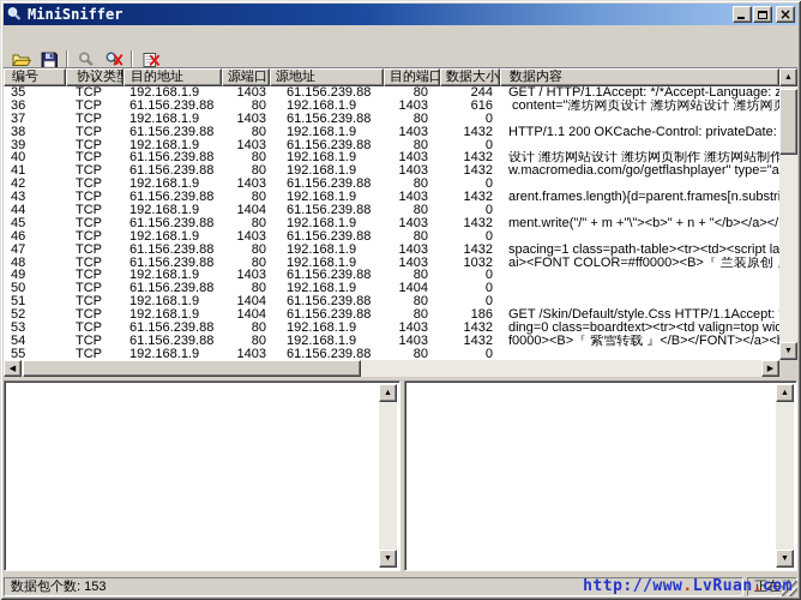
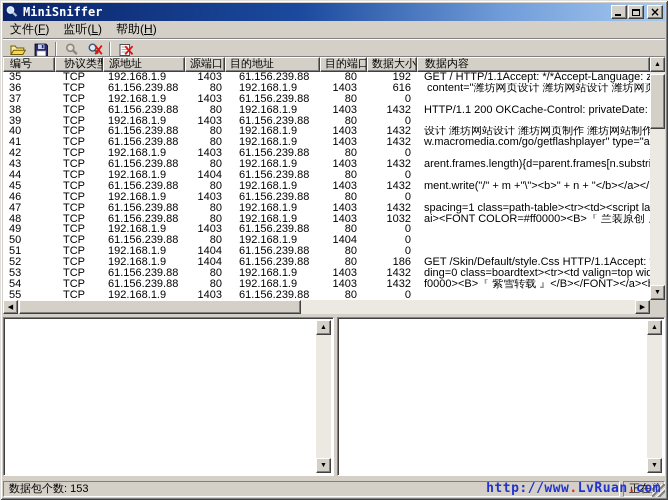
  MiniSniffer
  ×
+ 文件(F)
+ 监听(L)
+ 帮助(H)
  编号
  协议类
- 目的地址
+ 源地址
  源端口
- 源地址
+ 目的地址
  目的端口
  数据大小
  数据内容
  35
  TCP
  192.168.1.9
  1403
  61.156.239.88
  80
- 244
+ 192
  GET / HTTP/1.1Accept: */*Accept-Language:
  36
  TCP
  61.156.239.88
  80
  192.168.1.9
  1403
  616
  content="潍坊网页设计 潍坊网站设计 潍坊网
  37
  TCP
  192.168.1.9
  1403
  61.156.239.88
  80
  0
  38
  TCP
  61.156.239.88
  80
  192.168.1.9
  1403
  1432
  HTTP/1.1 200 OKCache-Control: privateDate:
  39
  TCP
  192.168.1.9
  1403
  61.156.239.88
  80
  0
  40
  TCP
  61.156.239.88
  80
  192.168.1.9
  1403
  1432
  设计 潍坊网站设计 潍坊网页制作 潍坊网站制作
  41
  TCP
  61.156.239.88
  80
  192.168.1.9
  1403
  1432
  w.macromedia.com/go/getflashplayer" type="a
  42
  TCP
  192.168.1.9
  1403
  61.156.239.88
  80
  0
  43
  TCP
  61.156.239.88
  80
  192.168.1.9
  1403
  1432
  arent.frames.length){d=parent.frames[n.substr
  44
  TCP
  192.168.1.9
  1404
  61.156.239.88
  80
  0
  45
  TCP
  61.156.239.88
  80
  192.168.1.9
  1403
  1432
  ment.write("/" + m +"\"><b>" + n + "</b></a></
  46
  TCP
  192.168.1.9
  1403
  61.156.239.88
  80
  0
  47
  TCP
  61.156.239.88
  80
  192.168.1.9
  1403
  1432
  spacing=1 class=path-table><tr><td><script la
  48
  TCP
  61.156.239.88
  80
  192.168.1.9
  1403
  1032
  ai><FONT COLOR=#ff0000><B>『 兰装原创
  49
  TCP
  192.168.1.9
  1403
  61.156.239.88
  80
  0
  50
  TCP
  61.156.239.88
  80
  192.168.1.9
  1404
  0
  51
  TCP
  192.168.1.9
  1404
  61.156.239.88
  80
  0
  52
  TCP
  192.168.1.9
  1404
  61.156.239.88
  80
  186
  GET /Skin/Default/style.Css HTTP/1.1Accept:
  53
  TCP
  61.156.239.88
  80
  192.168.1.9
  1403
  1432
  ding=0 class=boardtext><tr><td valign=top wi
  54
  TCP
  61.156.239.88
  80
  192.168.1.9
  1403
  1432
  f0000><B>『 紫雪转载 』</B></FONT></a><
  55
  TCP
  192.168.1.9
  1403
  61.156.239.88
  80
  0
  数据包个数: 153
  http://www.LvRuan.com
